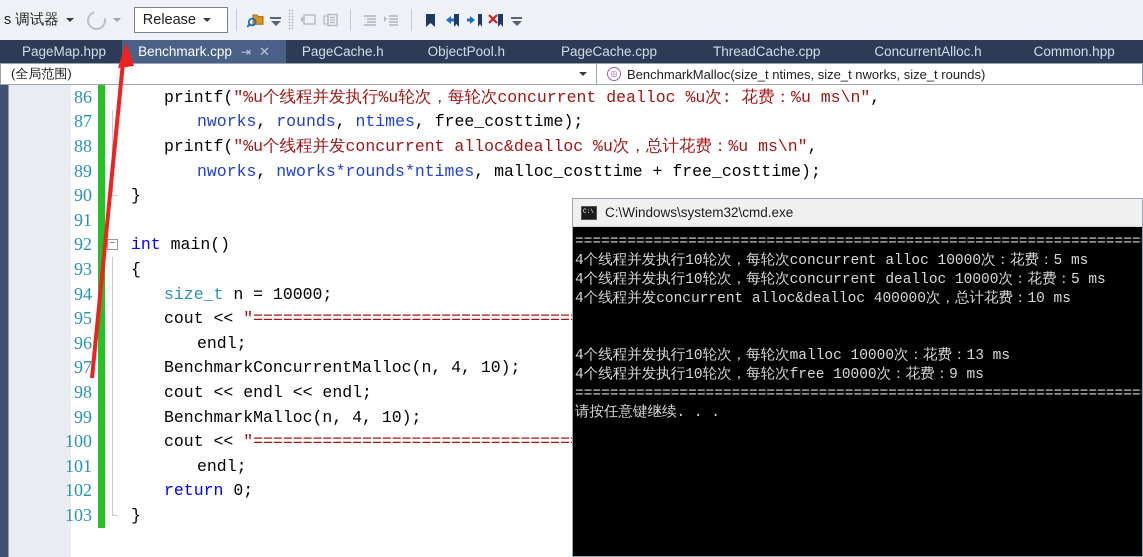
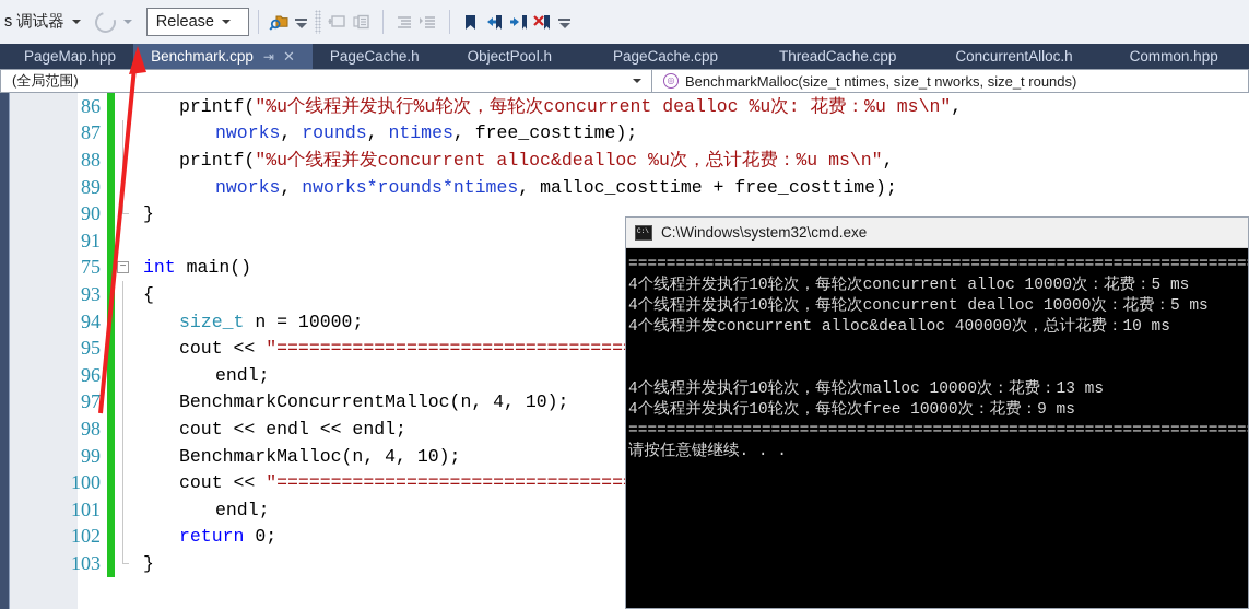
  s 调试器
  Release
  PageMap.hpp
  Benchmark.cpp
  ⇥
  ✕
  PageCache.h
  ObjectPool.h
  PageCache.cpp
  ThreadCache.cpp
  ConcurrentAlloc.h
  Common.hpp
  (全局范围)
  ◎
  BenchmarkMalloc(size_t ntimes, size_t nworks, size_t rounds)
  86
  printf("%u个线程并发执行%u轮次，每轮次concurrent dealloc %u次: 花费：%u ms\n",
  87
  nworks, rounds, ntimes, free_costtime);
  88
  printf("%u个线程并发concurrent alloc&dealloc %u次，总计花费：%u ms\n",
  89
  nworks, nworks*rounds*ntimes, malloc_costtime + free_costtime);
  90
  }
  91
- 92
+ 75
  −
  int main()
  93
  {
  94
  size_t n = 10000;
  95
  96
  endl;
  97
  BenchmarkConcurrentMalloc(n, 4, 10);
  98
  cout << endl << endl;
  99
  BenchmarkMalloc(n, 4, 10);
  100
  101
  endl;
  102
  return 0;
  103
  }
  C:\Windows\system32\cmd.exe
  =================================================================
  4个线程并发执行10轮次，每轮次concurrent alloc 10000次：花费：5 ms
  4个线程并发执行10轮次，每轮次concurrent dealloc 10000次：花费：5 ms
  4个线程并发concurrent alloc&dealloc 400000次，总计花费：10 ms
  4个线程并发执行10轮次，每轮次malloc 10000次：花费：13 ms
  4个线程并发执行10轮次，每轮次free 10000次：花费：9 ms
  =================================================================
  请按任意键继续. . .
